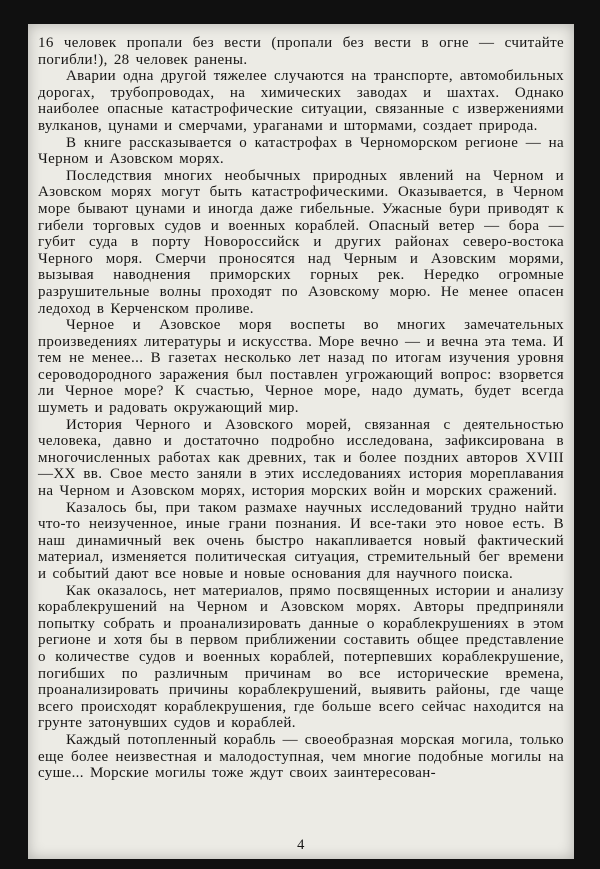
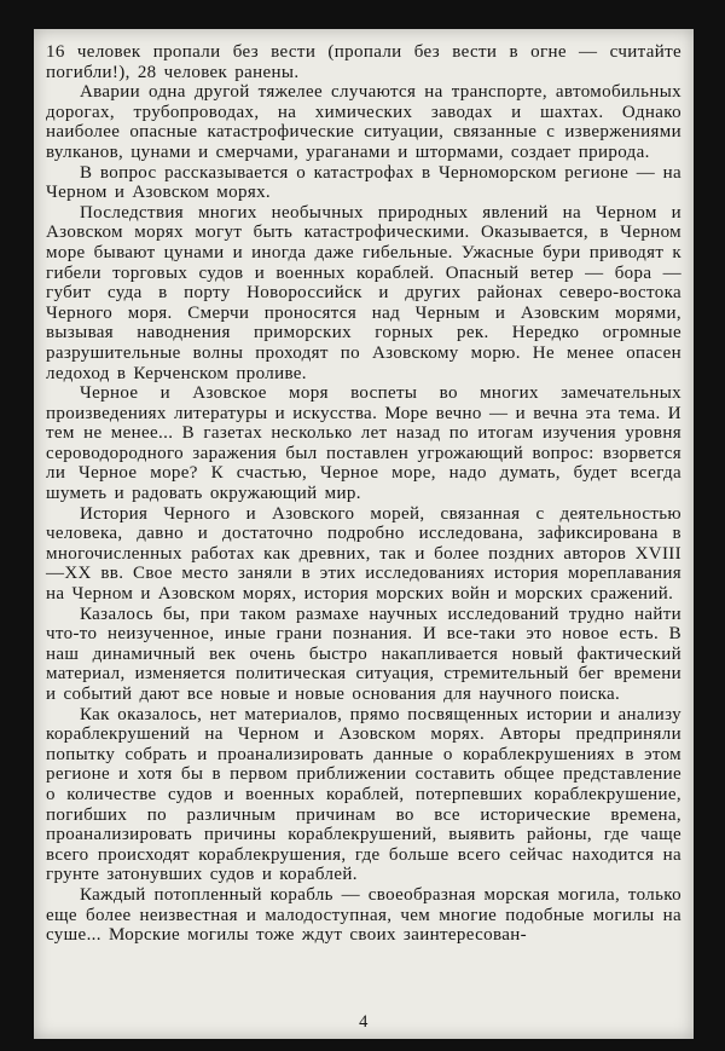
  16 человек пропали без вести (пропали без вести в огне — считайте погибли!), 28 человек ранены.
  Аварии одна другой тяжелее случаются на транспорте, автомобильных дорогах, трубопроводах, на химических заводах и шахтах. Однако наиболее опасные катастрофические ситуации, связанные с извержениями вулканов, цунами и смерчами, ураганами и штормами, создает природа.
- В книге рассказывается о катастрофах в Черноморском регионе — на Черном и Азовском морях.
+ В вопрос рассказывается о катастрофах в Черноморском регионе — на Черном и Азовском морях.
  Последствия многих необычных природных явлений на Черном и Азовском морях могут быть катастрофическими. Оказывается, в Черном море бывают цунами и иногда даже гибельные. Ужасные бури приводят к гибели торговых судов и военных кораблей. Опасный ветер — бора — губит суда в порту Новороссийск и других районах северо-востока Черного моря. Смерчи проносятся над Черным и Азовским морями, вызывая наводнения приморских горных рек. Нередко огромные разрушительные волны проходят по Азовскому морю. Не менее опасен ледоход в Керченском проливе.
  Черное и Азовское моря воспеты во многих замечательных произведениях литературы и искусства. Море вечно — и вечна эта тема. И тем не менее... В газетах несколько лет назад по итогам изучения уровня сероводородного заражения был поставлен угрожающий вопрос: взорвется ли Черное море? К счастью, Черное море, надо думать, будет всегда шуметь и радовать окружающий мир.
  История Черного и Азовского морей, связанная с деятельностью человека, давно и достаточно подробно исследована, зафиксирована в многочисленных работах как древних, так и более поздних авторов XVIII—XX вв. Свое место заняли в этих исследованиях история мореплавания на Черном и Азовском морях, история морских войн и морских сражений.
  Казалось бы, при таком размахе научных исследований трудно найти что-то неизученное, иные грани познания. И все-таки это новое есть. В наш динамичный век очень быстро накапливается новый фактический материал, изменяется политическая ситуация, стремительный бег времени и событий дают все новые и новые основания для научного поиска.
  Как оказалось, нет материалов, прямо посвященных истории и анализу кораблекрушений на Черном и Азовском морях. Авторы предприняли попытку собрать и проанализировать данные о кораблекрушениях в этом регионе и хотя бы в первом приближении составить общее представление о количестве судов и военных кораблей, потерпевших кораблекрушение, погибших по различным причинам во все исторические времена, проанализировать причины кораблекрушений, выявить районы, где чаще всего происходят кораблекрушения, где больше всего сейчас находится на грунте затонувших судов и кораблей.
  Каждый потопленный корабль — своеобразная морская могила, только еще более неизвестная и малодоступная, чем многие подобные могилы на суше... Морские могилы тоже ждут своих заинтересован-
  4
